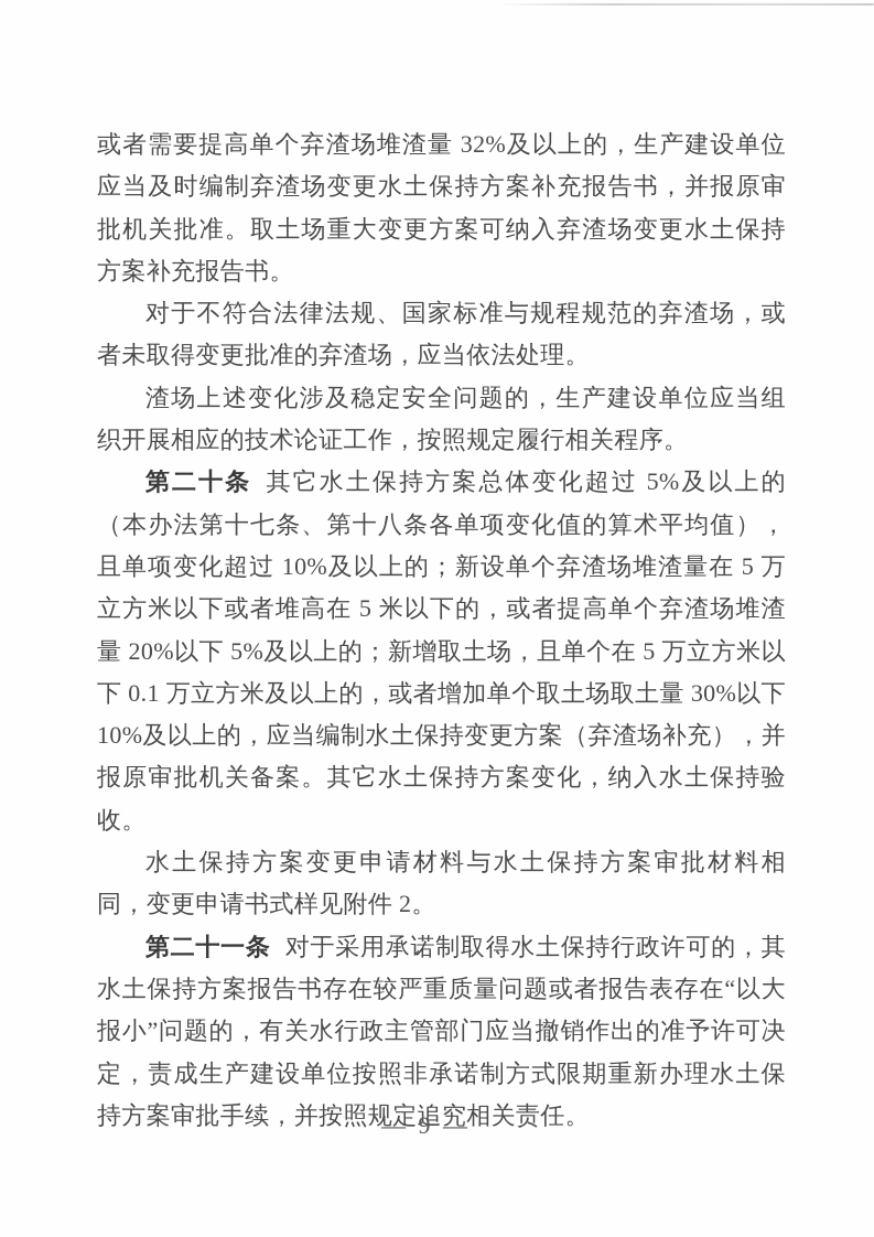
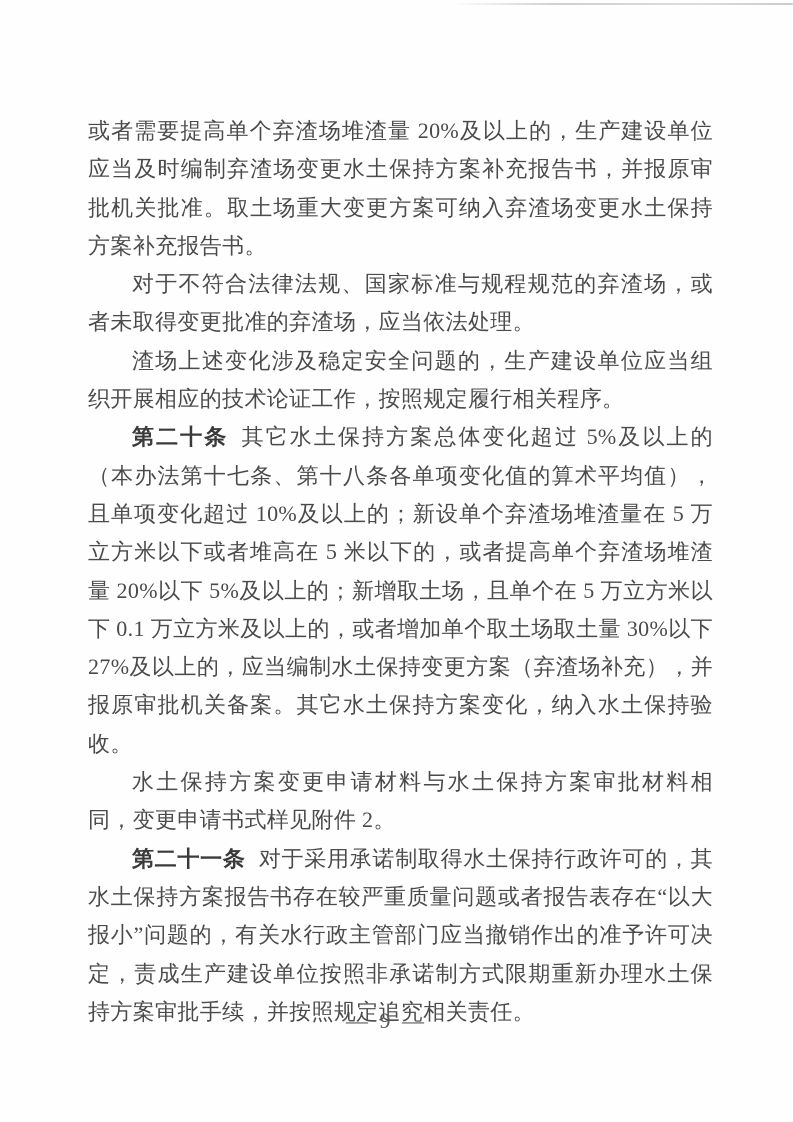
- 或者需要提高单个弃渣场堆渣量 32%及以上的，生产建设单位应当及时编制弃渣场变更水土保持方案补充报告书，并报原审批机关批准。取土场重大变更方案可纳入弃渣场变更水土保持方案补充报告书。
+ 或者需要提高单个弃渣场堆渣量 20%及以上的，生产建设单位应当及时编制弃渣场变更水土保持方案补充报告书，并报原审批机关批准。取土场重大变更方案可纳入弃渣场变更水土保持方案补充报告书。
  对于不符合法律法规、国家标准与规程规范的弃渣场，或者未取得变更批准的弃渣场，应当依法处理。
  渣场上述变化涉及稳定安全问题的，生产建设单位应当组织开展相应的技术论证工作，按照规定履行相关程序。
- 第二十条 其它水土保持方案总体变化超过 5%及以上的（本办法第十七条、第十八条各单项变化值的算术平均值），且单项变化超过 10%及以上的；新设单个弃渣场堆渣量在 5 万立方米以下或者堆高在 5 米以下的，或者提高单个弃渣场堆渣量 20%以下 5%及以上的；新增取土场，且单个在 5 万立方米以下 0.1 万立方米及以上的，或者增加单个取土场取土量 30%以下 10%及以上的，应当编制水土保持变更方案（弃渣场补充），并报原审批机关备案。其它水土保持方案变化，纳入水土保持验收。
+ 第二十条 其它水土保持方案总体变化超过 5%及以上的（本办法第十七条、第十八条各单项变化值的算术平均值），且单项变化超过 10%及以上的；新设单个弃渣场堆渣量在 5 万立方米以下或者堆高在 5 米以下的，或者提高单个弃渣场堆渣量 20%以下 5%及以上的；新增取土场，且单个在 5 万立方米以下 0.1 万立方米及以上的，或者增加单个取土场取土量 30%以下 27%及以上的，应当编制水土保持变更方案（弃渣场补充），并报原审批机关备案。其它水土保持方案变化，纳入水土保持验收。
  水土保持方案变更申请材料与水土保持方案审批材料相同，变更申请书式样见附件 2。
  第二十一条 对于采用承诺制取得水土保持行政许可的，其水土保持方案报告书存在较严重质量问题或者报告表存在“以大报小”问题的，有关水行政主管部门应当撤销作出的准予许可决定，责成生产建设单位按照非承诺制方式限期重新办理水土保持方案审批手续，并按照规定追究相关责任。
  — 9 —
